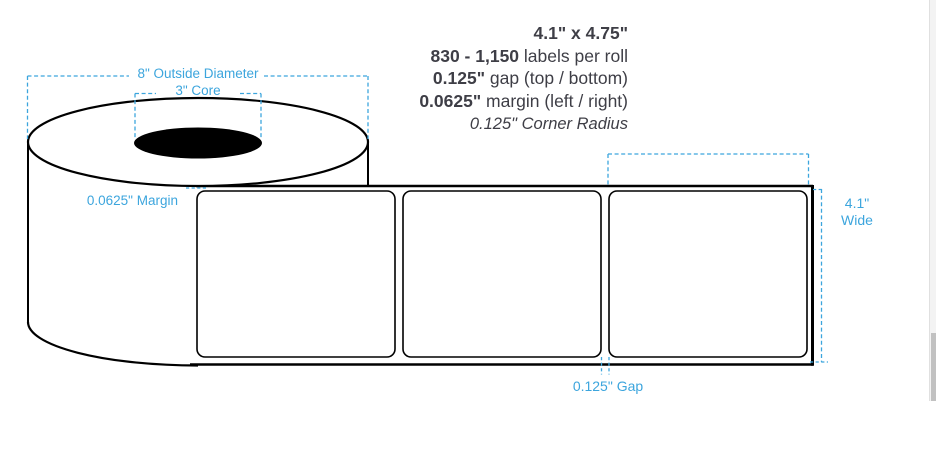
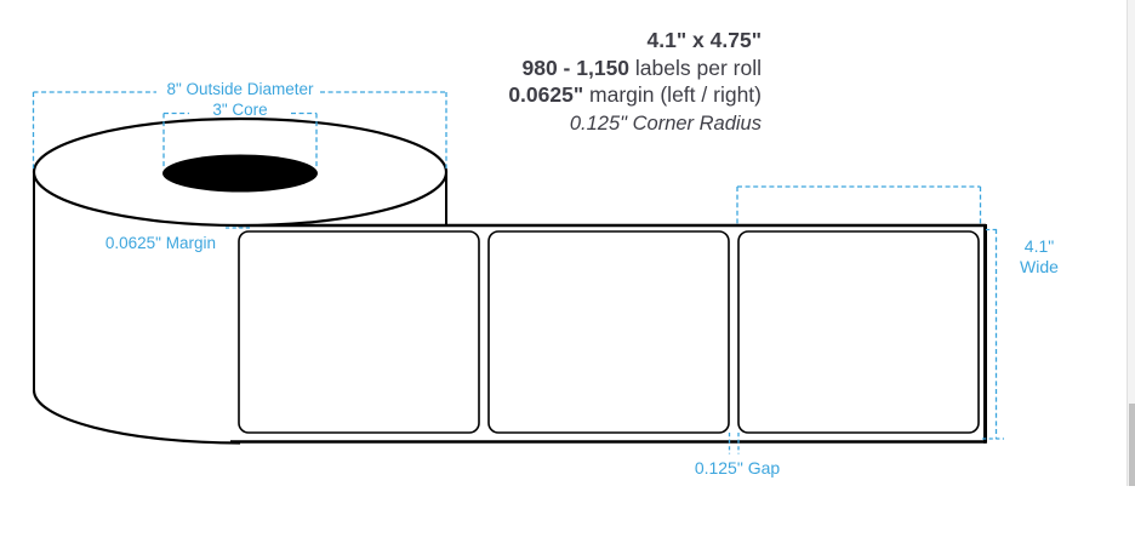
  4.1" x 4.75"
- 830 - 1,150 labels per roll
+ 980 - 1,150 labels per roll
- 0.125" gap (top / bottom)
  0.0625" margin (left / right)
  0.125" Corner Radius
  8" Outside Diameter
  3" Core
  0.0625" Margin
  4.1"
  Wide
  0.125" Gap
